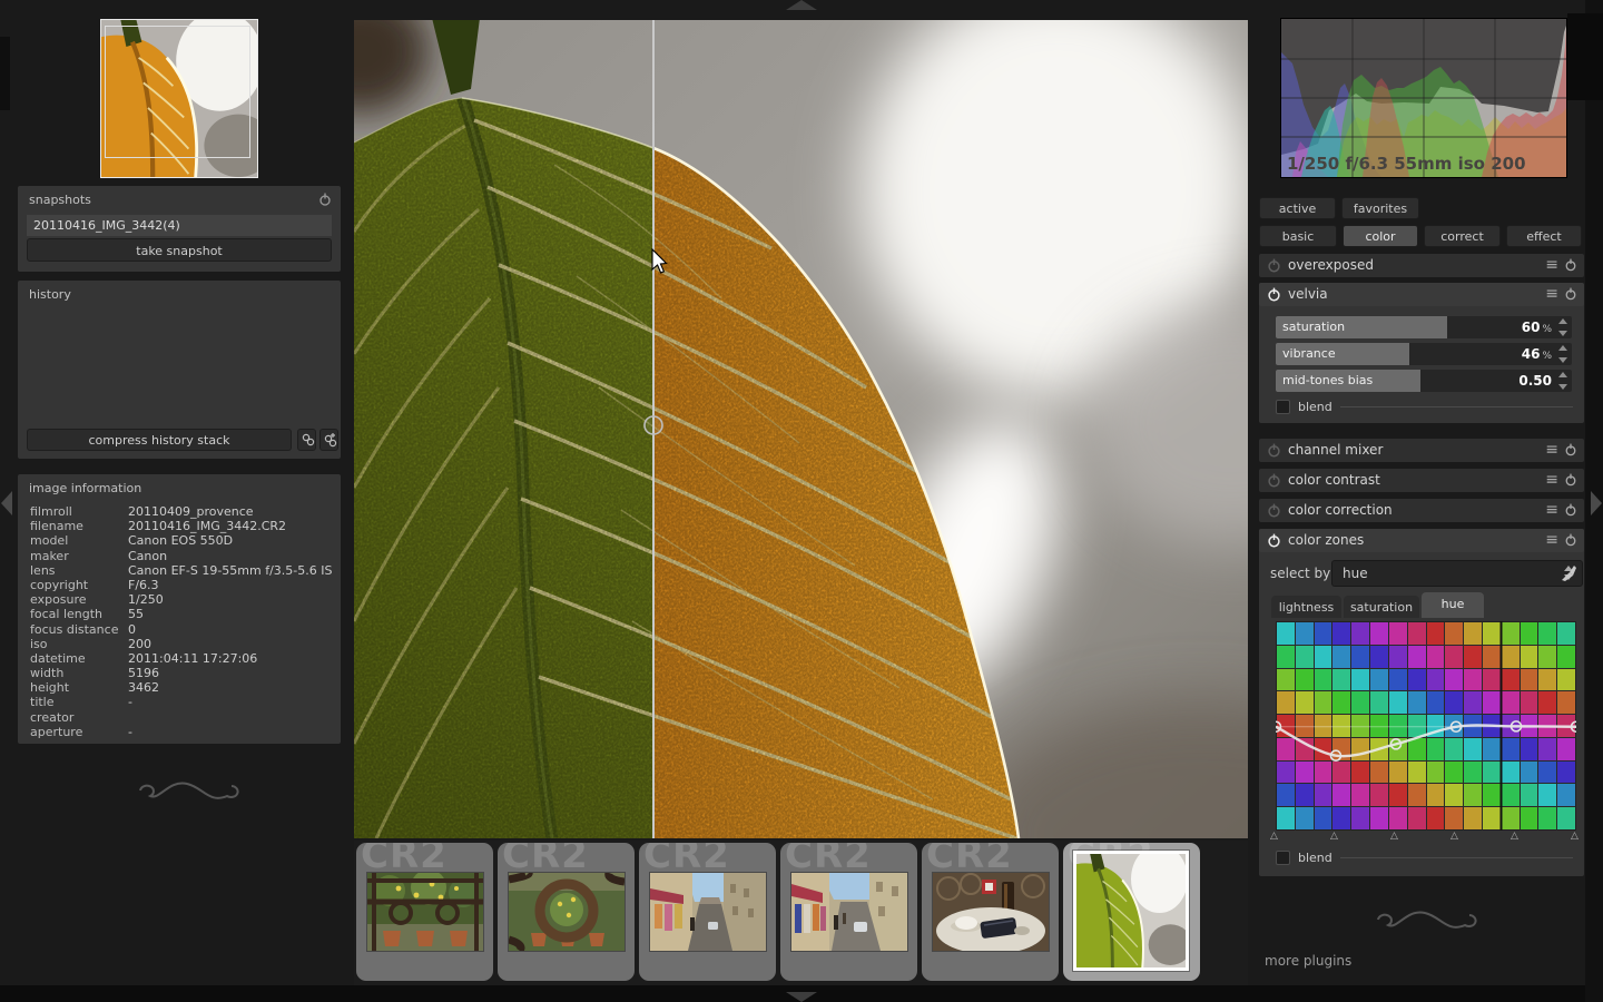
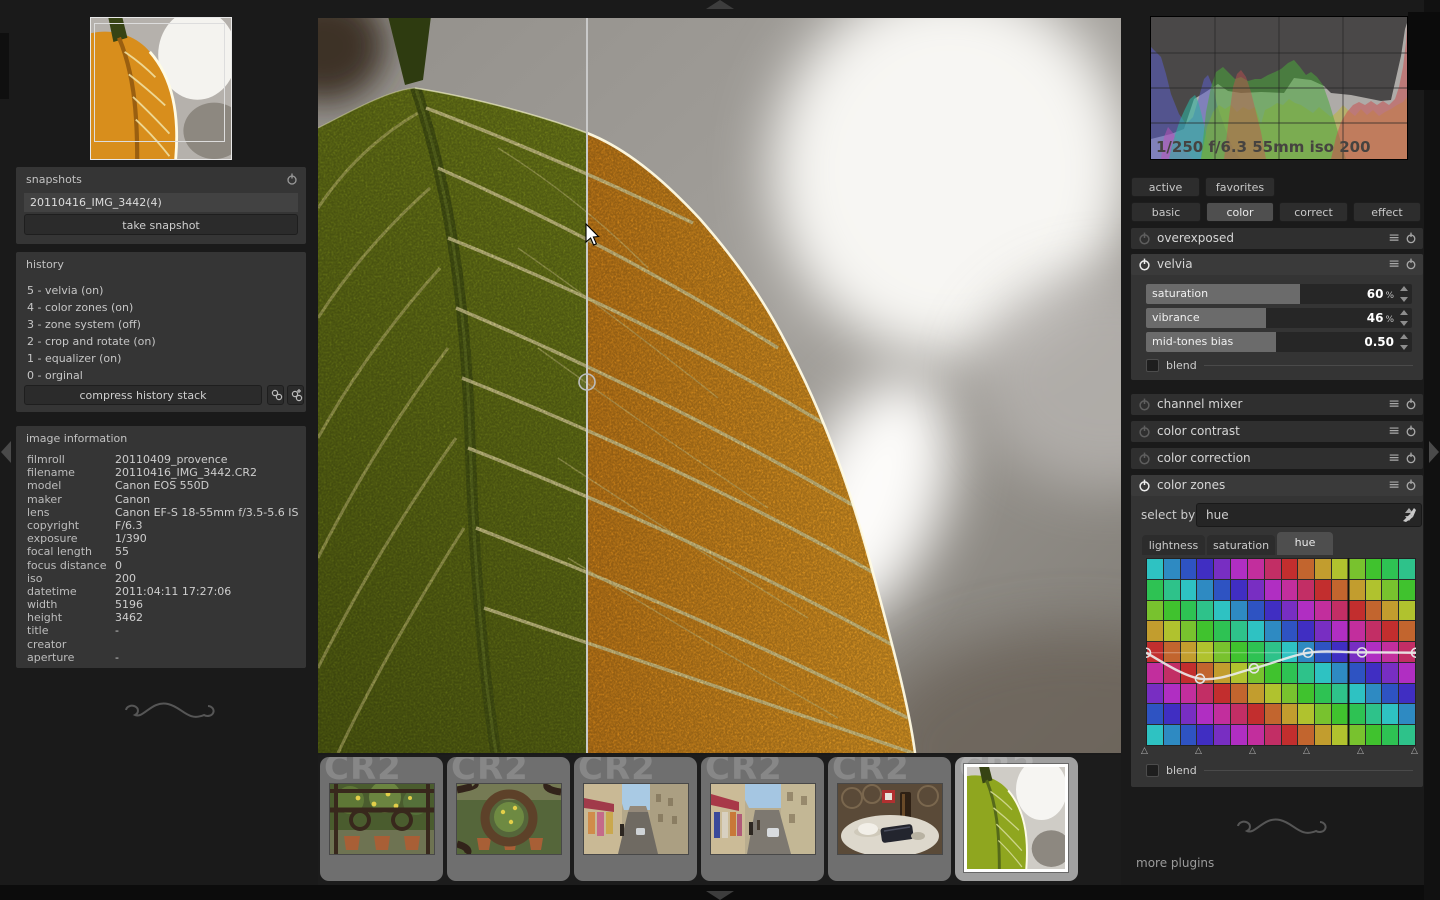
  snapshots
  20110416_IMG_3442(4)
  take snapshot
  history
+ 5 - velvia (on)
+ 4 - color zones (on)
+ 3 - zone system (off)
+ 2 - crop and rotate (on)
+ 1 - equalizer (on)
+ 0 - orginal
  compress history stack
  image information
  filmroll
  20110409_provence
  filename
  20110416_IMG_3442.CR2
  model
  Canon EOS 550D
  maker
  Canon
  lens
- Canon EF-S 19-55mm f/3.5-5.6 IS
+ Canon EF-S 18-55mm f/3.5-5.6 IS
  copyright
  F/6.3
  exposure
- 1/250
+ 1/390
  focal length
  55
  focus distance
  0
  iso
  200
  datetime
  2011:04:11 17:27:06
  width
  5196
  height
  3462
  title
  -
  creator
  aperture
  -
  CR2
  CR2
  CR2
  CR2
  CR2
  1/250 f/6.3 55mm iso 200
  active
  favorites
  basic
  color
  correct
  effect
  overexposed
  ≡
  velvia
  ≡
  saturation
  60 %
  vibrance
  46 %
  mid-tones bias
  0.50
  blend
  channel mixer
  ≡
  color contrast
  ≡
  color correction
  ≡
  color zones
  ≡
  select by
  hue
  lightness
  saturation
  hue
  △
  △
  △
  △
  △
  △
  blend
  more plugins
